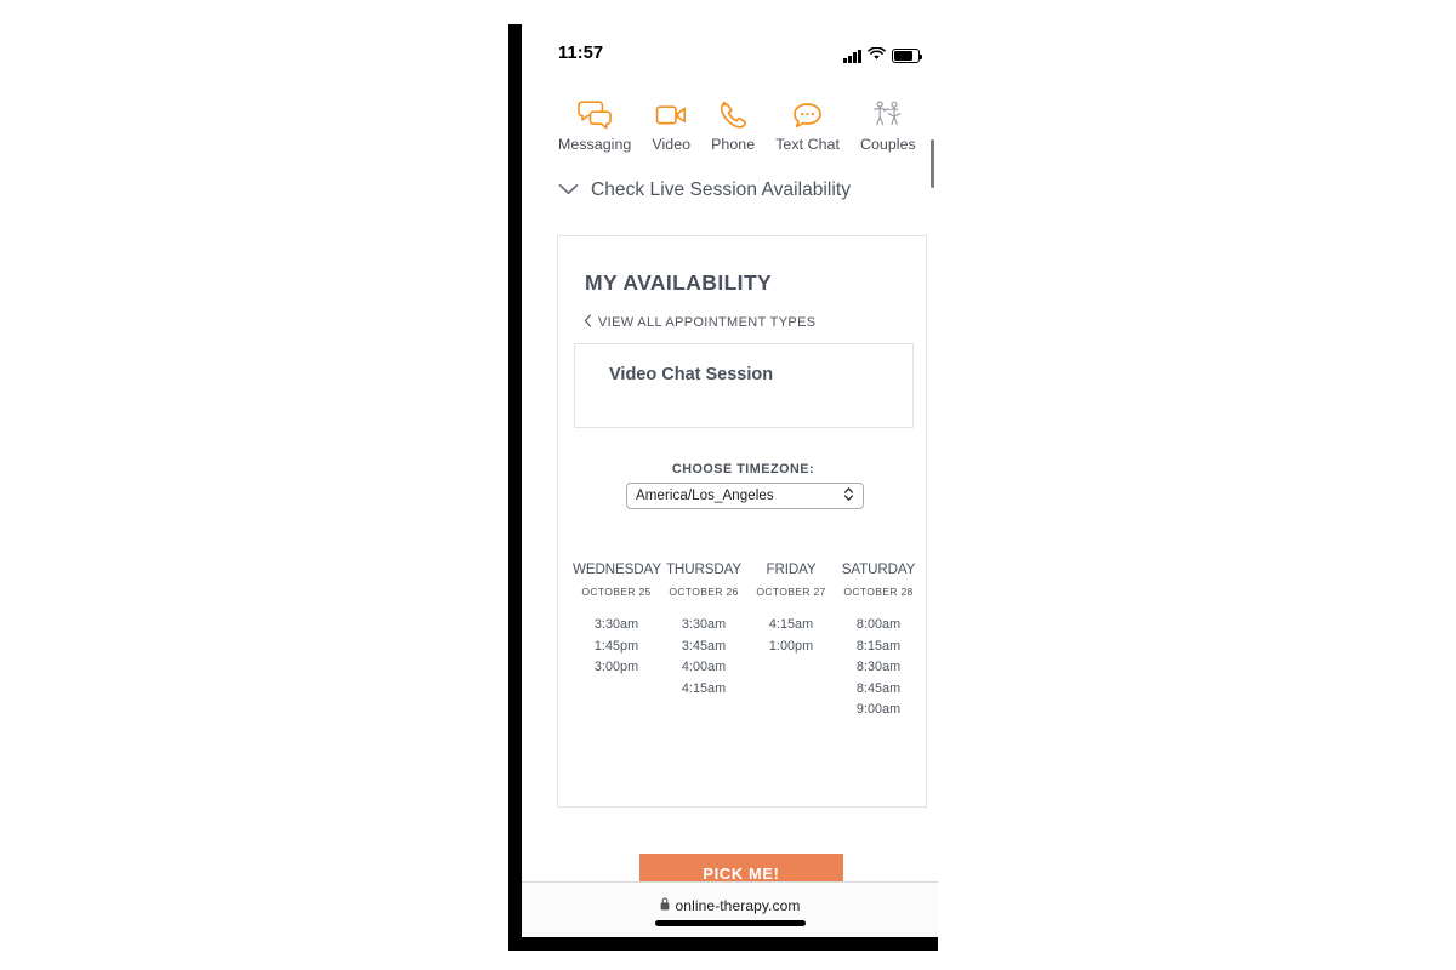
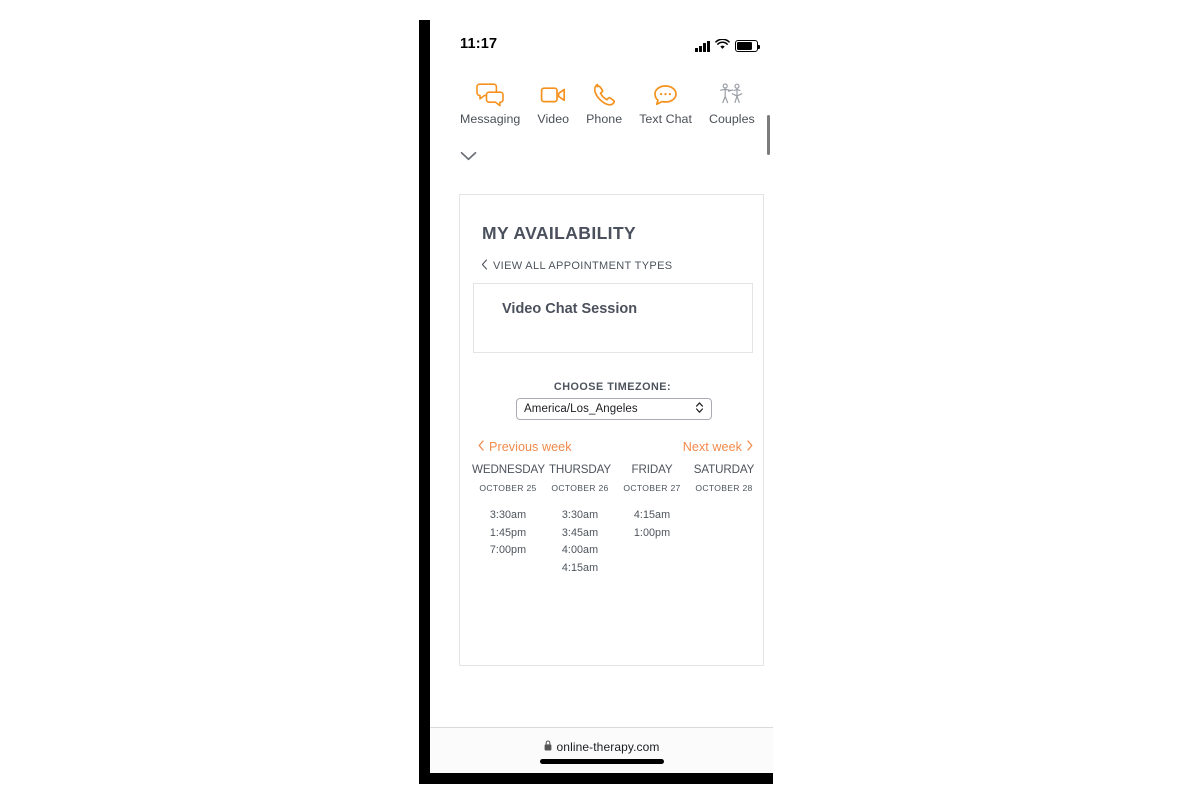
- 11:57
+ 11:17
  Messaging
  Video
  Phone
  Text Chat
  Couples
- Check Live Session Availability
  MY AVAILABILITY
  VIEW ALL APPOINTMENT TYPES
  Video Chat Session
  CHOOSE TIMEZONE:
  America/Los_Angeles
+ Previous week
+ Next week
  WEDNESDAY
  OCTOBER 25
  3:30am
  1:45pm
- 3:00pm
+ 7:00pm
  THURSDAY
  OCTOBER 26
  3:30am
  3:45am
  4:00am
  4:15am
  FRIDAY
  OCTOBER 27
  4:15am
  1:00pm
  SATURDAY
  OCTOBER 28
- 8:00am
- 8:15am
- 8:30am
- 8:45am
- 9:00am
- PICK ME!
  online-therapy.com
